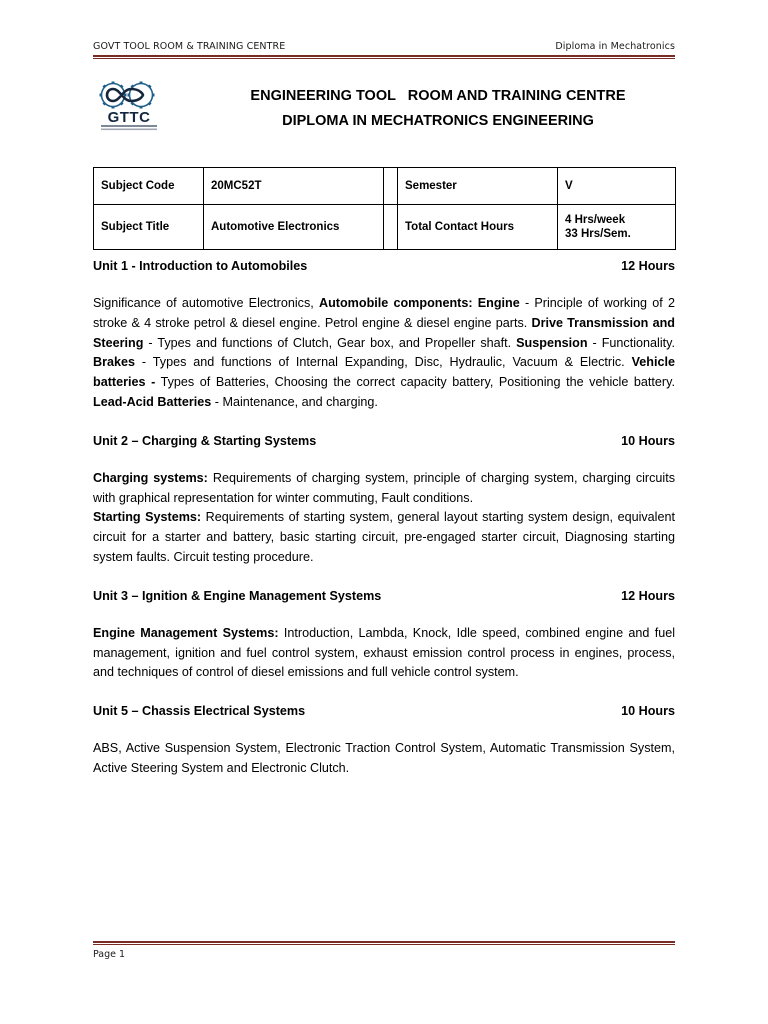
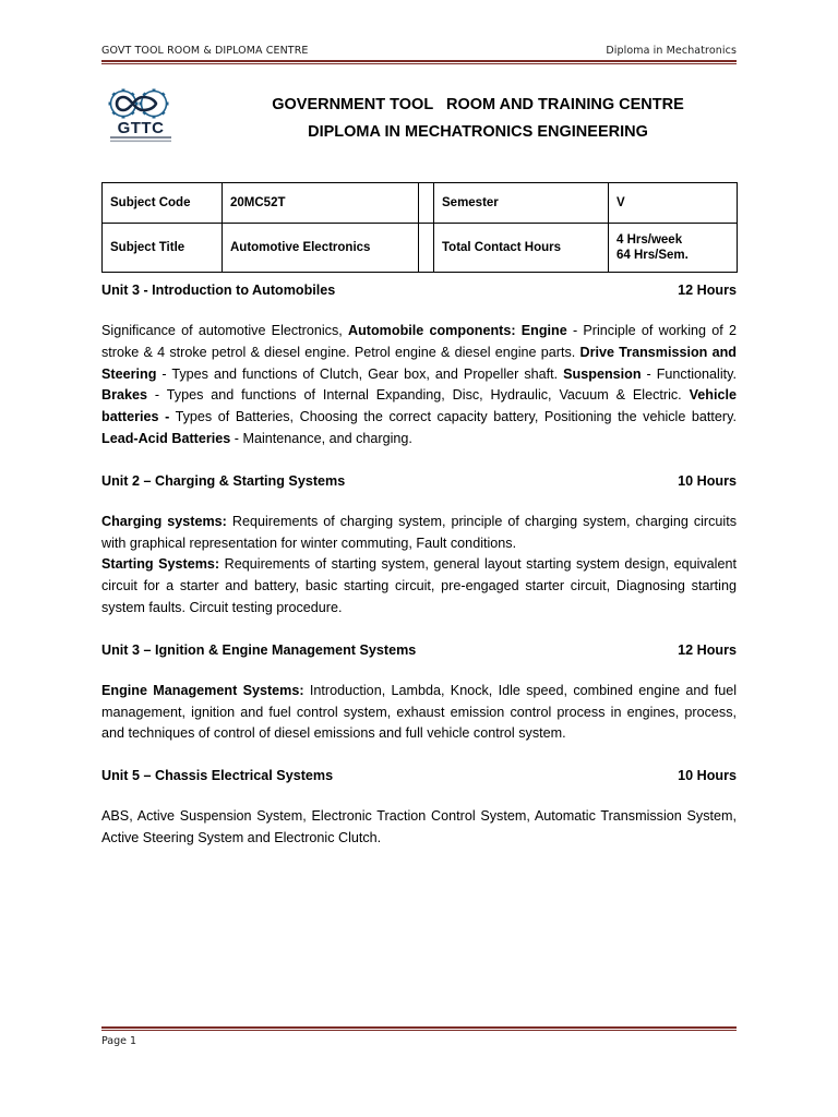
- GOVT TOOL ROOM & TRAINING CENTRE
+ GOVT TOOL ROOM & DIPLOMA CENTRE
  Diploma in Mechatronics
  GTTC
- ENGINEERING TOOL ROOM AND TRAINING CENTRE
+ GOVERNMENT TOOL ROOM AND TRAINING CENTRE
  DIPLOMA IN MECHATRONICS ENGINEERING
  Subject Code	20MC52T		Semester	V
- Subject Title	Automotive Electronics		Total Contact Hours	4 Hrs/week 33 Hrs/Sem.
+ Subject Title	Automotive Electronics		Total Contact Hours	4 Hrs/week 64 Hrs/Sem.
- Unit 1 - Introduction to Automobiles
+ Unit 3 - Introduction to Automobiles
  12 Hours
  Significance of automotive Electronics, Automobile components: Engine - Principle of working of 2 stroke & 4 stroke petrol & diesel engine. Petrol engine & diesel engine parts. Drive Transmission and Steering - Types and functions of Clutch, Gear box, and Propeller shaft. Suspension - Functionality. Brakes - Types and functions of Internal Expanding, Disc, Hydraulic, Vacuum & Electric. Vehicle batteries - Types of Batteries, Choosing the correct capacity battery, Positioning the vehicle battery. Lead-Acid Batteries - Maintenance, and charging.
  Unit 2 – Charging & Starting Systems
  10 Hours
  Charging systems: Requirements of charging system, principle of charging system, charging circuits with graphical representation for winter commuting, Fault conditions.
  Starting Systems: Requirements of starting system, general layout starting system design, equivalent circuit for a starter and battery, basic starting circuit, pre-engaged starter circuit, Diagnosing starting system faults. Circuit testing procedure.
  Unit 3 – Ignition & Engine Management Systems
  12 Hours
  Engine Management Systems: Introduction, Lambda, Knock, Idle speed, combined engine and fuel management, ignition and fuel control system, exhaust emission control process in engines, process, and techniques of control of diesel emissions and full vehicle control system.
  Unit 5 – Chassis Electrical Systems
  10 Hours
  ABS, Active Suspension System, Electronic Traction Control System, Automatic Transmission System, Active Steering System and Electronic Clutch.
  Page 1
